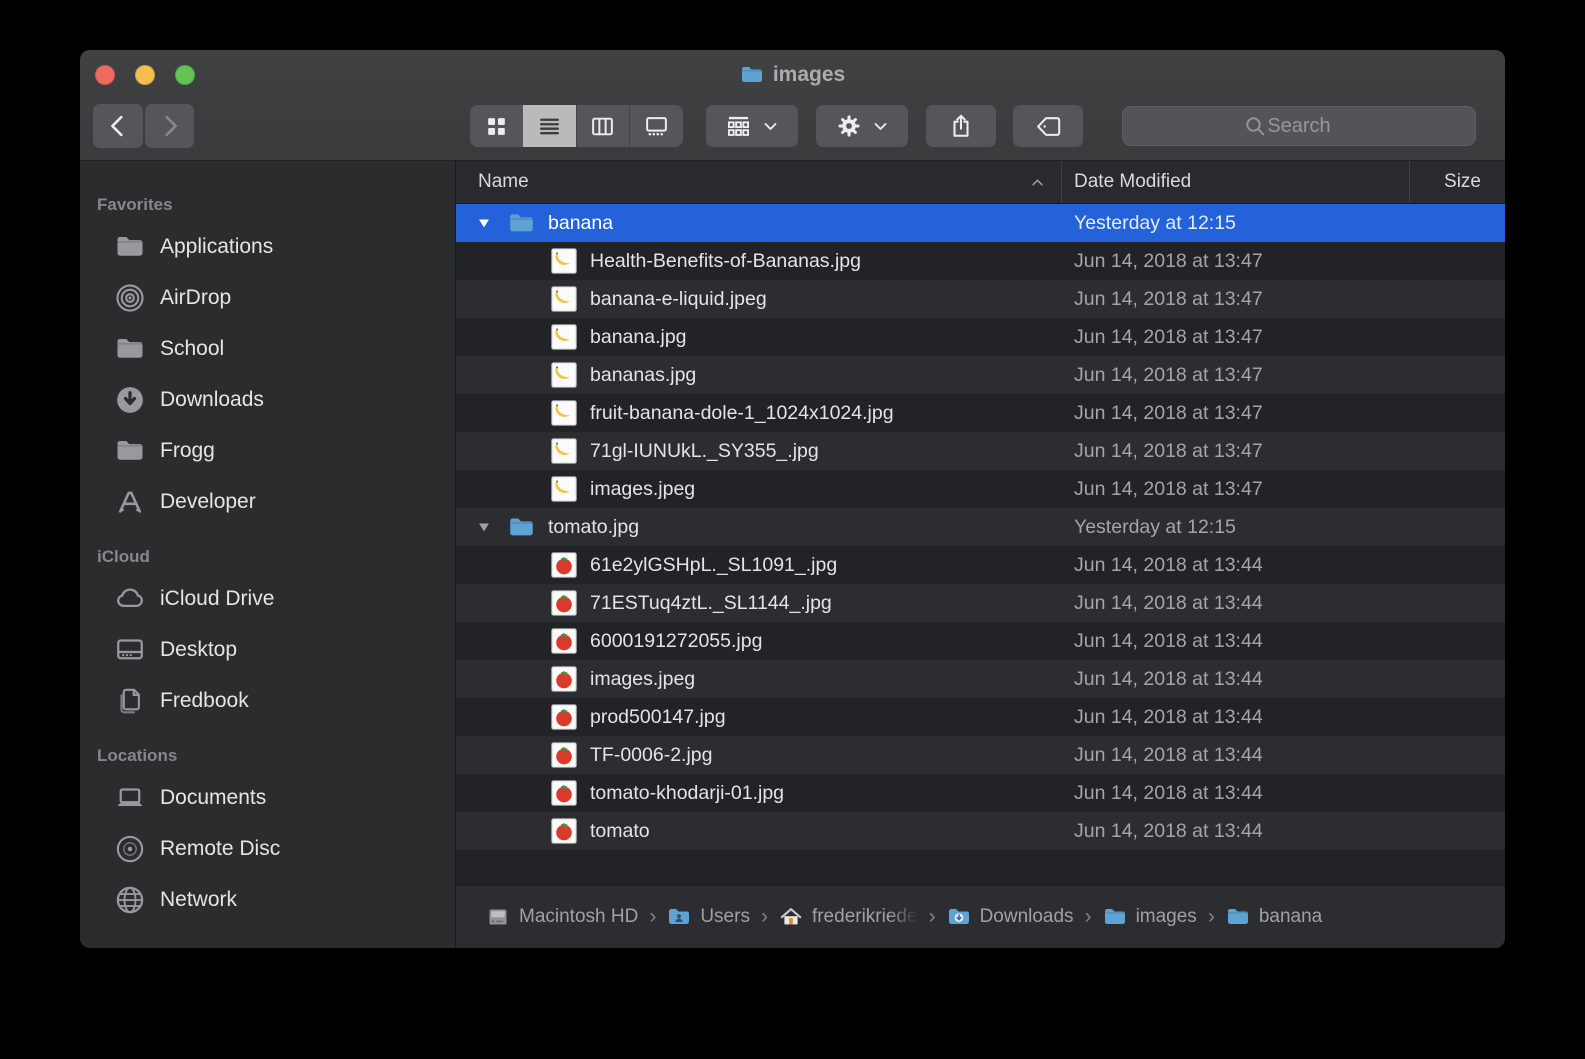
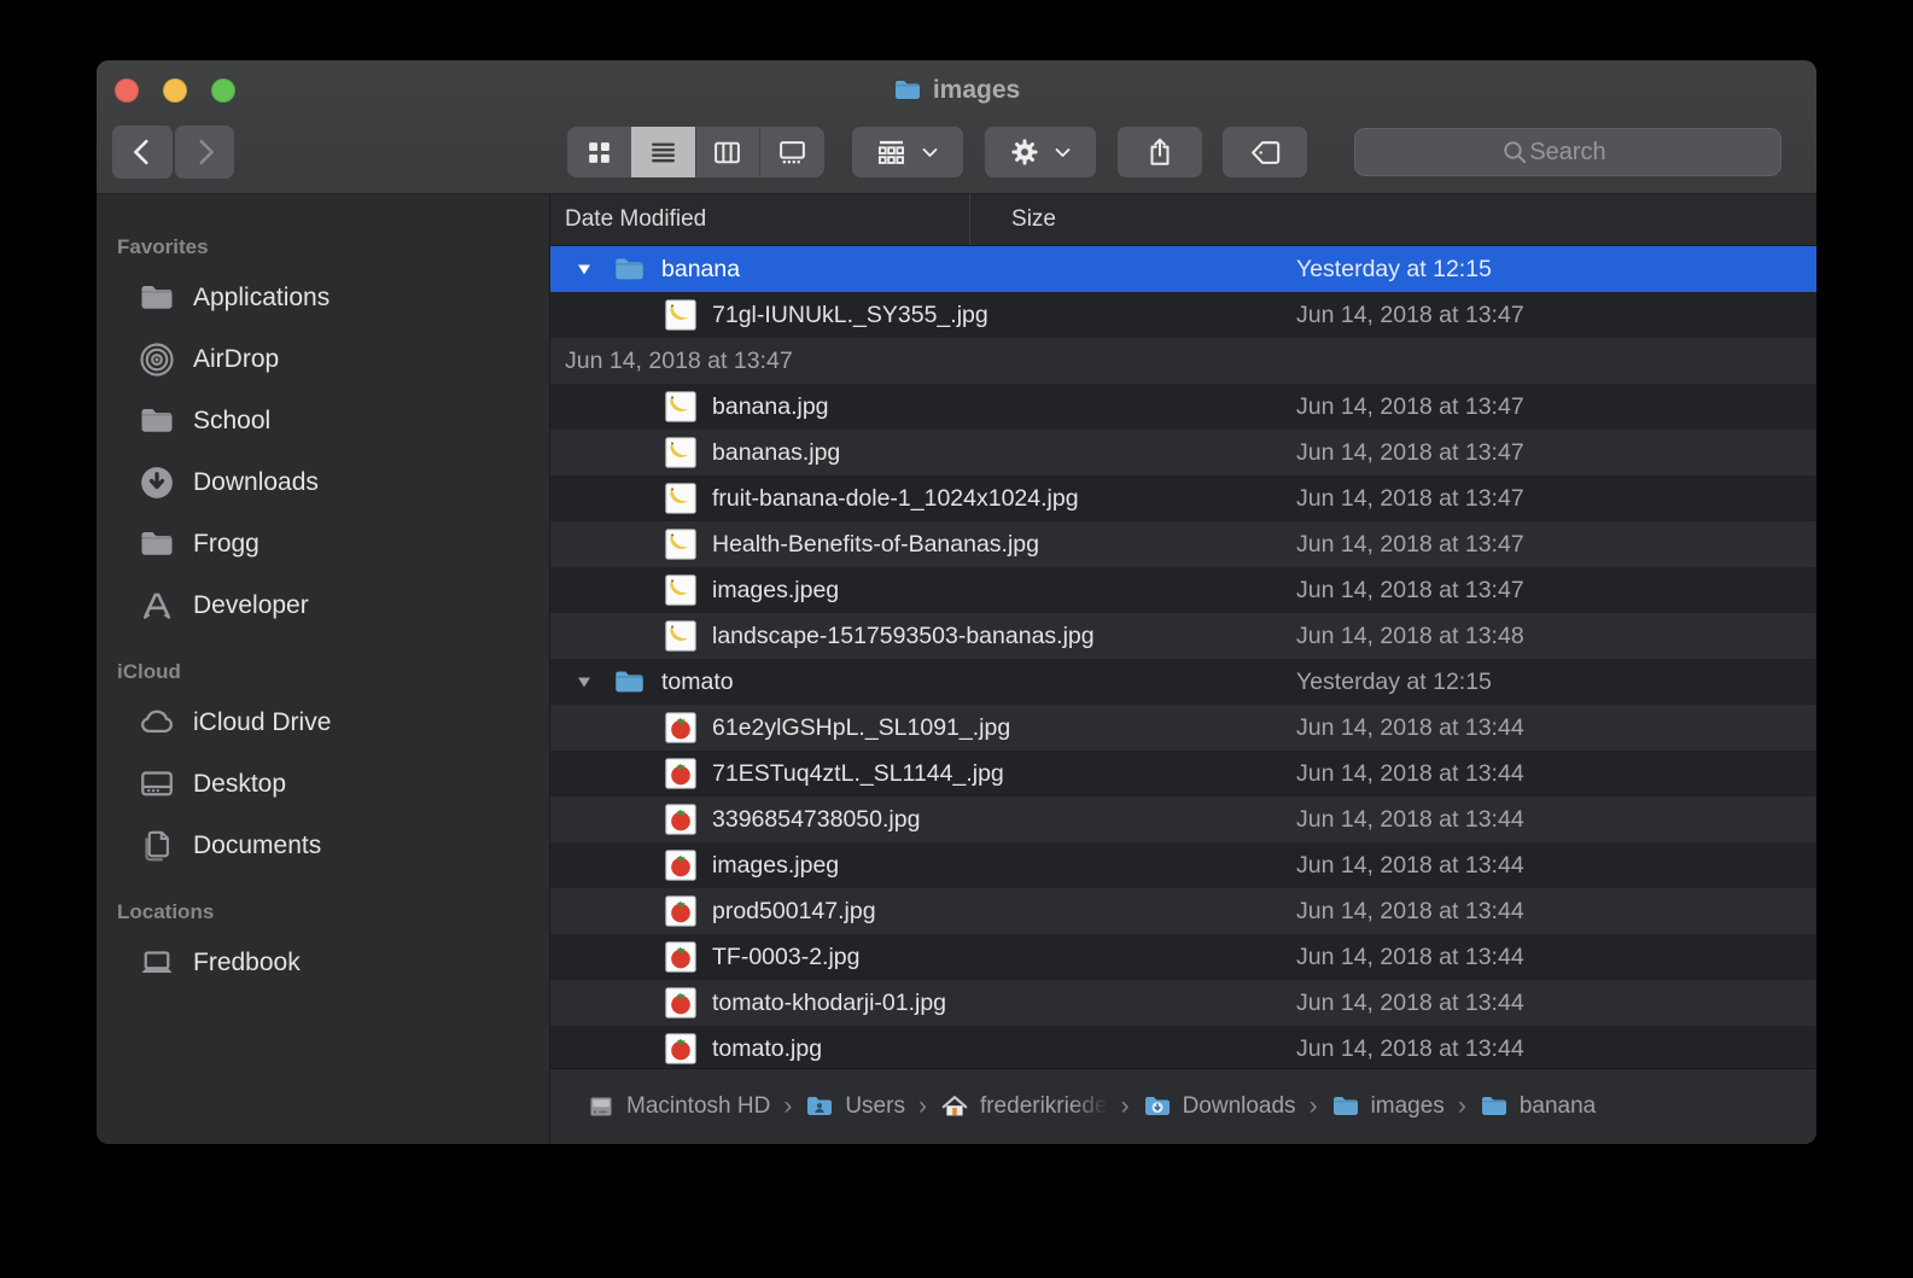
  images
  Search
  Favorites
  Applications
  AirDrop
  School
  Downloads
  Frogg
  Developer
  iCloud
  iCloud Drive
  Desktop
- Fredbook
+ Documents
  Locations
- Documents
+ Fredbook
- Remote Disc
- Network
- Name
  Date Modified
  Size
  banana
  Yesterday at 12:15
- Health-Benefits-of-Bananas.jpg
+ 71gl-IUNUkL._SY355_.jpg
  Jun 14, 2018 at 13:47
- banana-e-liquid.jpeg
  Jun 14, 2018 at 13:47
  banana.jpg
  Jun 14, 2018 at 13:47
  bananas.jpg
  Jun 14, 2018 at 13:47
  fruit-banana-dole-1_1024x1024.jpg
  Jun 14, 2018 at 13:47
- 71gl-IUNUkL._SY355_.jpg
+ Health-Benefits-of-Bananas.jpg
  Jun 14, 2018 at 13:47
  images.jpeg
  Jun 14, 2018 at 13:47
+ landscape-1517593503-bananas.jpg
+ Jun 14, 2018 at 13:48
- tomato.jpg
+ tomato
  Yesterday at 12:15
  61e2ylGSHpL._SL1091_.jpg
  Jun 14, 2018 at 13:44
  71ESTuq4ztL._SL1144_.jpg
  Jun 14, 2018 at 13:44
- 6000191272055.jpg
+ 3396854738050.jpg
  Jun 14, 2018 at 13:44
  images.jpeg
  Jun 14, 2018 at 13:44
  prod500147.jpg
  Jun 14, 2018 at 13:44
- TF-0006-2.jpg
+ TF-0003-2.jpg
  Jun 14, 2018 at 13:44
  tomato-khodarji-01.jpg
  Jun 14, 2018 at 13:44
- tomato
+ tomato.jpg
  Jun 14, 2018 at 13:44
  Macintosh HD
  ›
  Users
  ›
  frederikriede
  ›
  Downloads
  ›
  images
  ›
  banana
